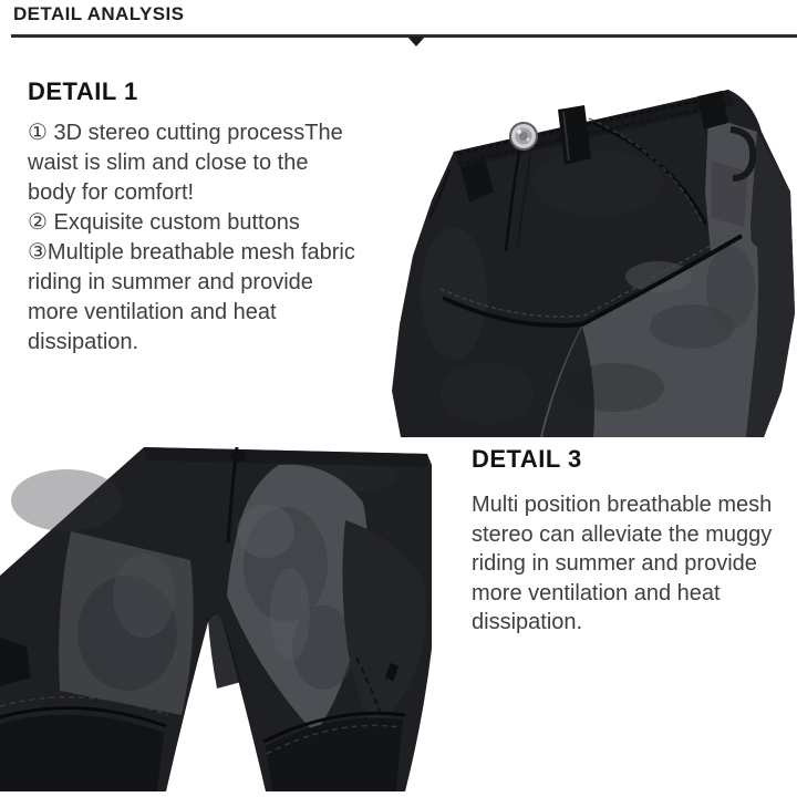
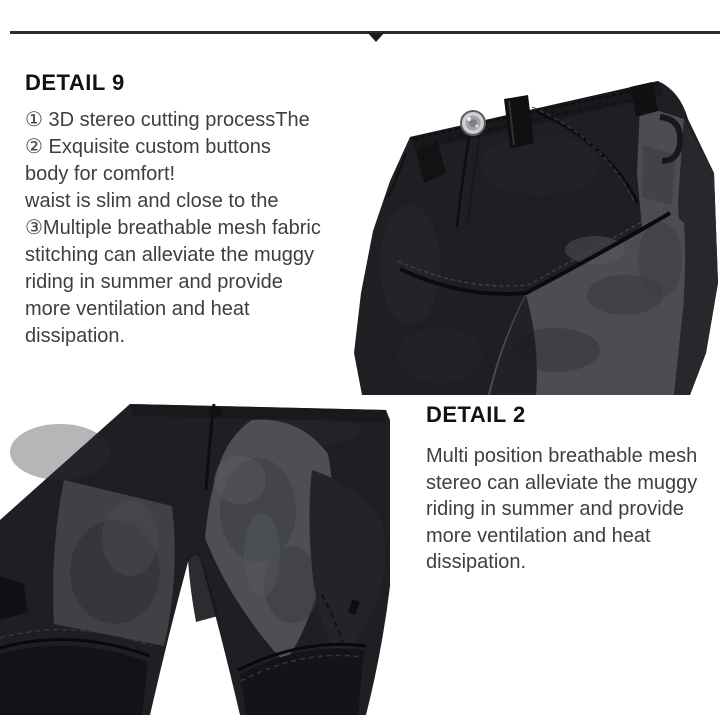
- DETAIL ANALYSIS
- DETAIL 1
+ DETAIL 9
  ① 3D stereo cutting processThe
- waist is slim and close to the
+ ② Exquisite custom buttons
  body for comfort!
- ② Exquisite custom buttons
+ waist is slim and close to the
  ③Multiple breathable mesh fabric
+ stitching can alleviate the muggy
  riding in summer and provide
  more ventilation and heat
  dissipation.
- DETAIL 3
+ DETAIL 2
  Multi position breathable mesh
  stereo can alleviate the muggy
  riding in summer and provide
  more ventilation and heat
  dissipation.
